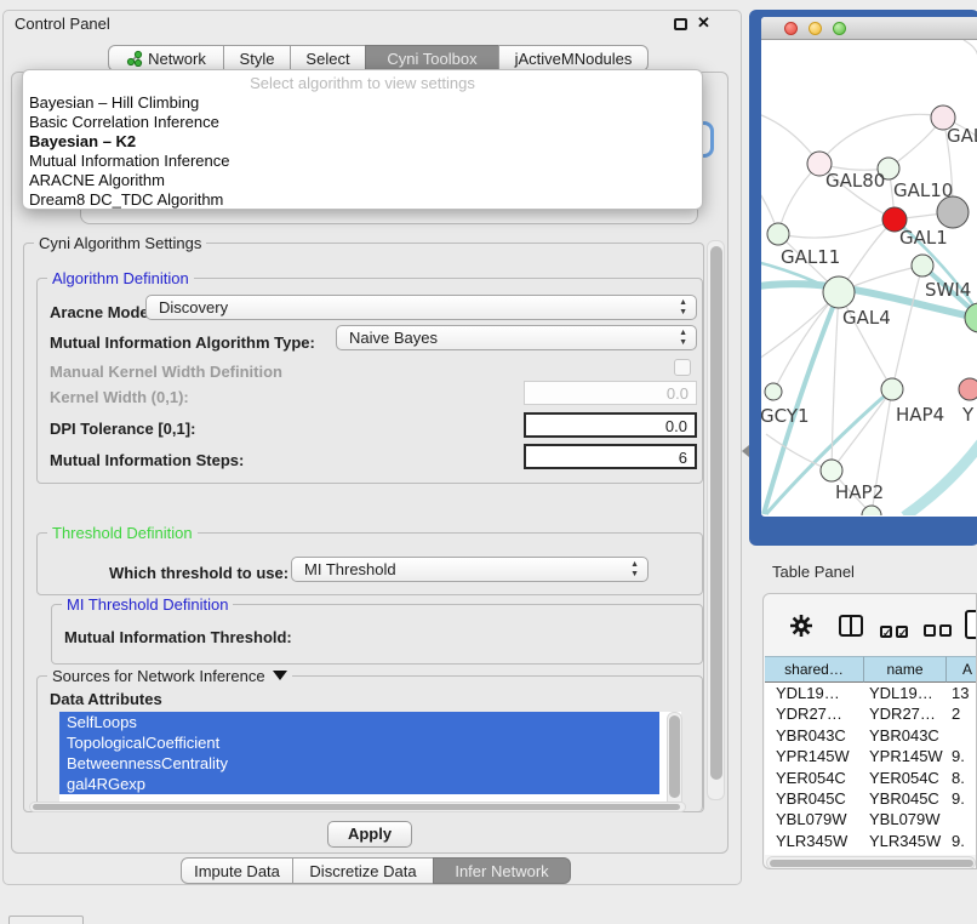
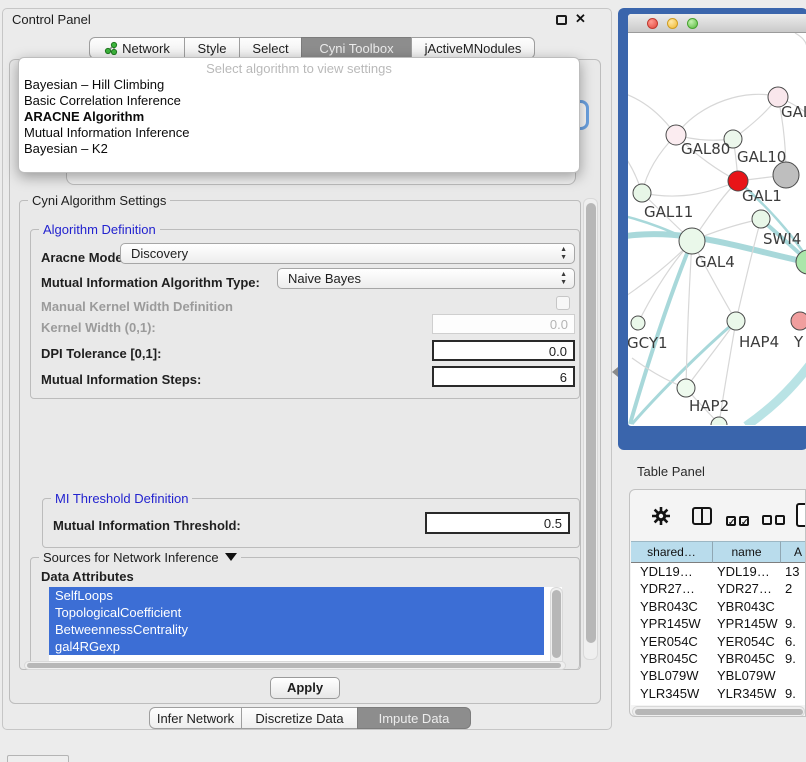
  Control Panel
  ✕
  Network
  Style
  Select
  Cyni Toolbox
  jActiveMNodules
  Cyni Algorithm Settings
  Algorithm Definition
  Aracne Mod
  Discovery
  Mutual Information Algorithm Type:
  Naive Bayes
  Manual Kernel Width Definition
  Kernel Width (0,1):
  0.0
  DPI Tolerance [0,1]:
  0.0
  Mutual Information Steps:
  6
- Threshold Definition
- Which threshold to use:
- MI Threshold
  MI Threshold Definition
  Mutual Information Threshold:
+ 0.5
  Sources for Network Inference
  Data Attributes
  SelfLoops
  TopologicalCoefficient
  BetweennessCentrality
  gal4RGexp
  Apply
- Impute Data
+ Infer Network
  Discretize Data
- Infer Network
+ Impute Data
  Select algorithm to view settings
  Bayesian – Hill Climbing
  Basic Correlation Inference
- Bayesian – K2
+ ARACNE Algorithm
  Mutual Information Inference
- ARACNE Algorithm
+ Bayesian – K2
- Dream8 DC_TDC Algorithm
  GAL80
  GAL10
  GAL1
  GAL11
  GAL4
  SWI4
  HAP4
  Y
  GCY1
  HAP2
  Table Panel
  ✓ ✓
  shared…
  name
  A
  YDL19…
  YDL19…
  13
  YDR27…
  YDR27…
  2
  YBR043C
  YBR043C
  YPR145W
  YPR145W
  9.
  YER054C
  YER054C
- 8.
+ 6.
  YBR045C
  YBR045C
  9.
  YBL079W
  YBL079W
  YLR345W
  YLR345W
  9.
